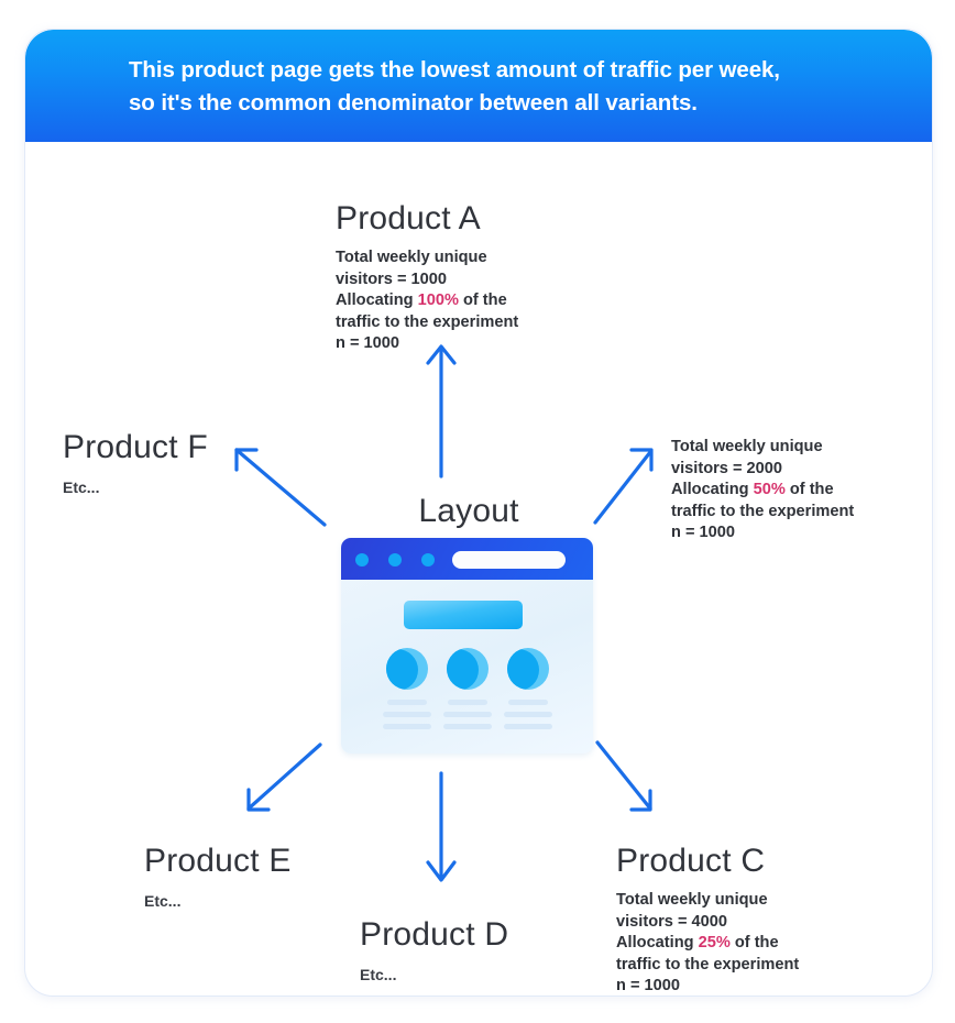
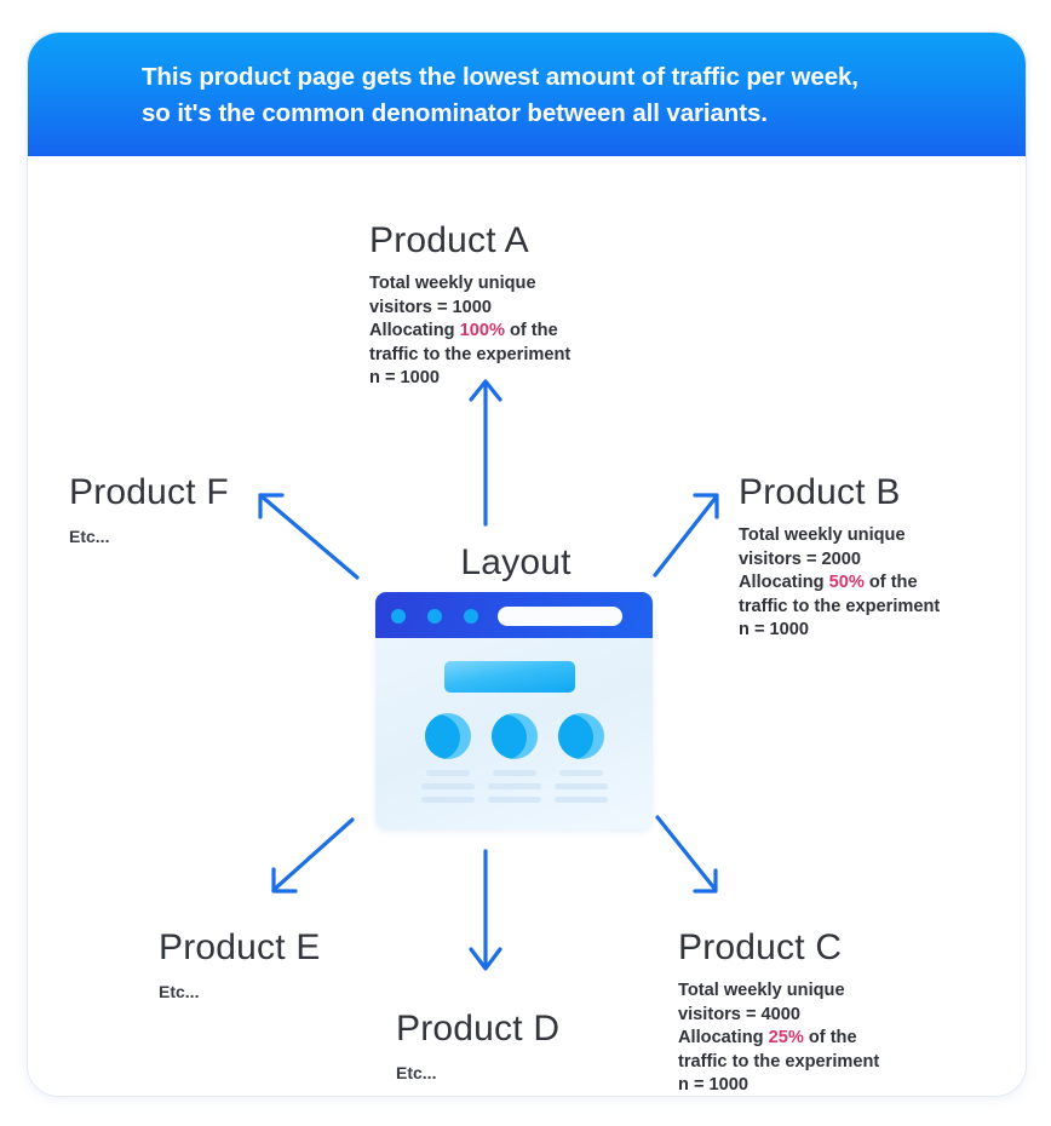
  This product page gets the lowest amount of traffic per week,
  so it's the common denominator between all variants.
  Layout
  Product A
  Total weekly unique
  visitors = 1000
  Allocating 100% of the
  traffic to the experiment
  n = 1000
+ Product B
  Total weekly unique
  visitors = 2000
  Allocating 50% of the
  traffic to the experiment
  n = 1000
  Product C
  Total weekly unique
  visitors = 4000
  Allocating 25% of the
  traffic to the experiment
  n = 1000
  Product D
  Etc...
  Product E
  Etc...
  Product F
  Etc...
